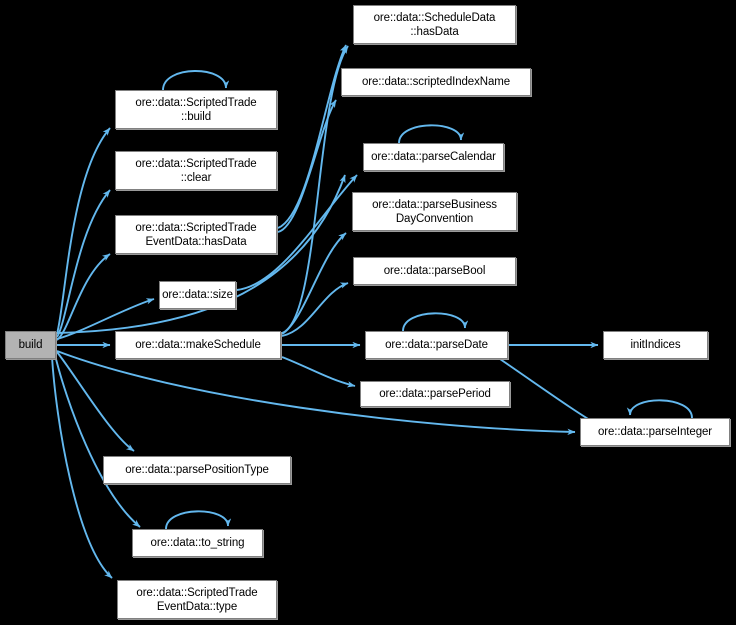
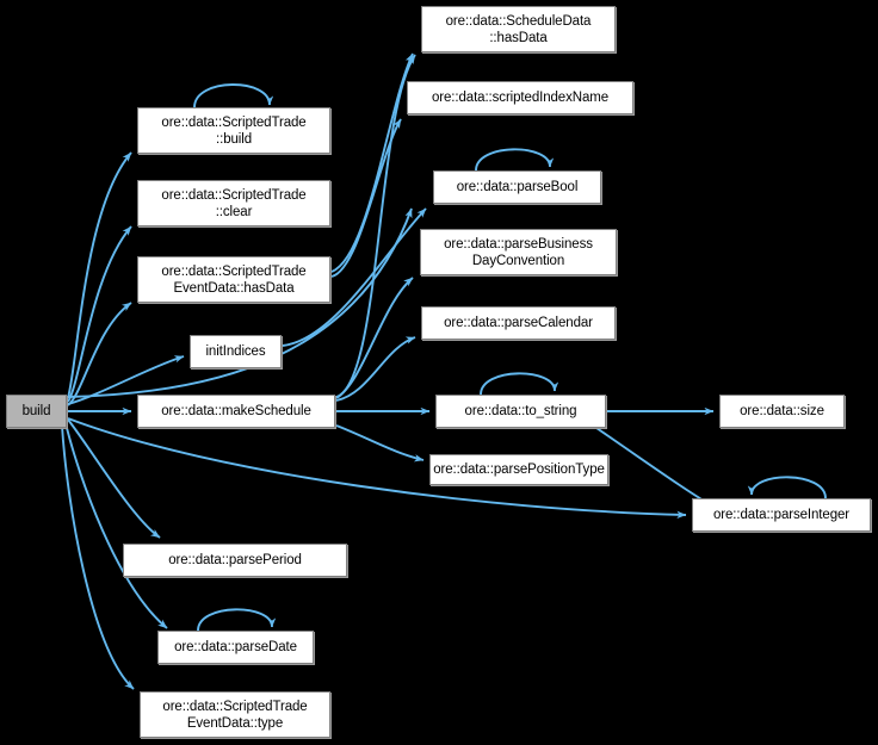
  build
  ore::data::ScriptedTrade
  ::build
  ore::data::ScriptedTrade
  ::clear
  ore::data::ScriptedTrade
  EventData::hasData
- ore::data::size
+ initIndices
  ore::data::makeSchedule
- ore::data::parsePositionType
+ ore::data::parsePeriod
- ore::data::to_string
+ ore::data::parseDate
  ore::data::ScriptedTrade
  EventData::type
  ore::data::ScheduleData
  ::hasData
  ore::data::scriptedIndexName
- ore::data::parseCalendar
+ ore::data::parseBool
  ore::data::parseBusiness
  DayConvention
- ore::data::parseBool
+ ore::data::parseCalendar
- ore::data::parseDate
+ ore::data::to_string
- ore::data::parsePeriod
+ ore::data::parsePositionType
- initIndices
+ ore::data::size
  ore::data::parseInteger
